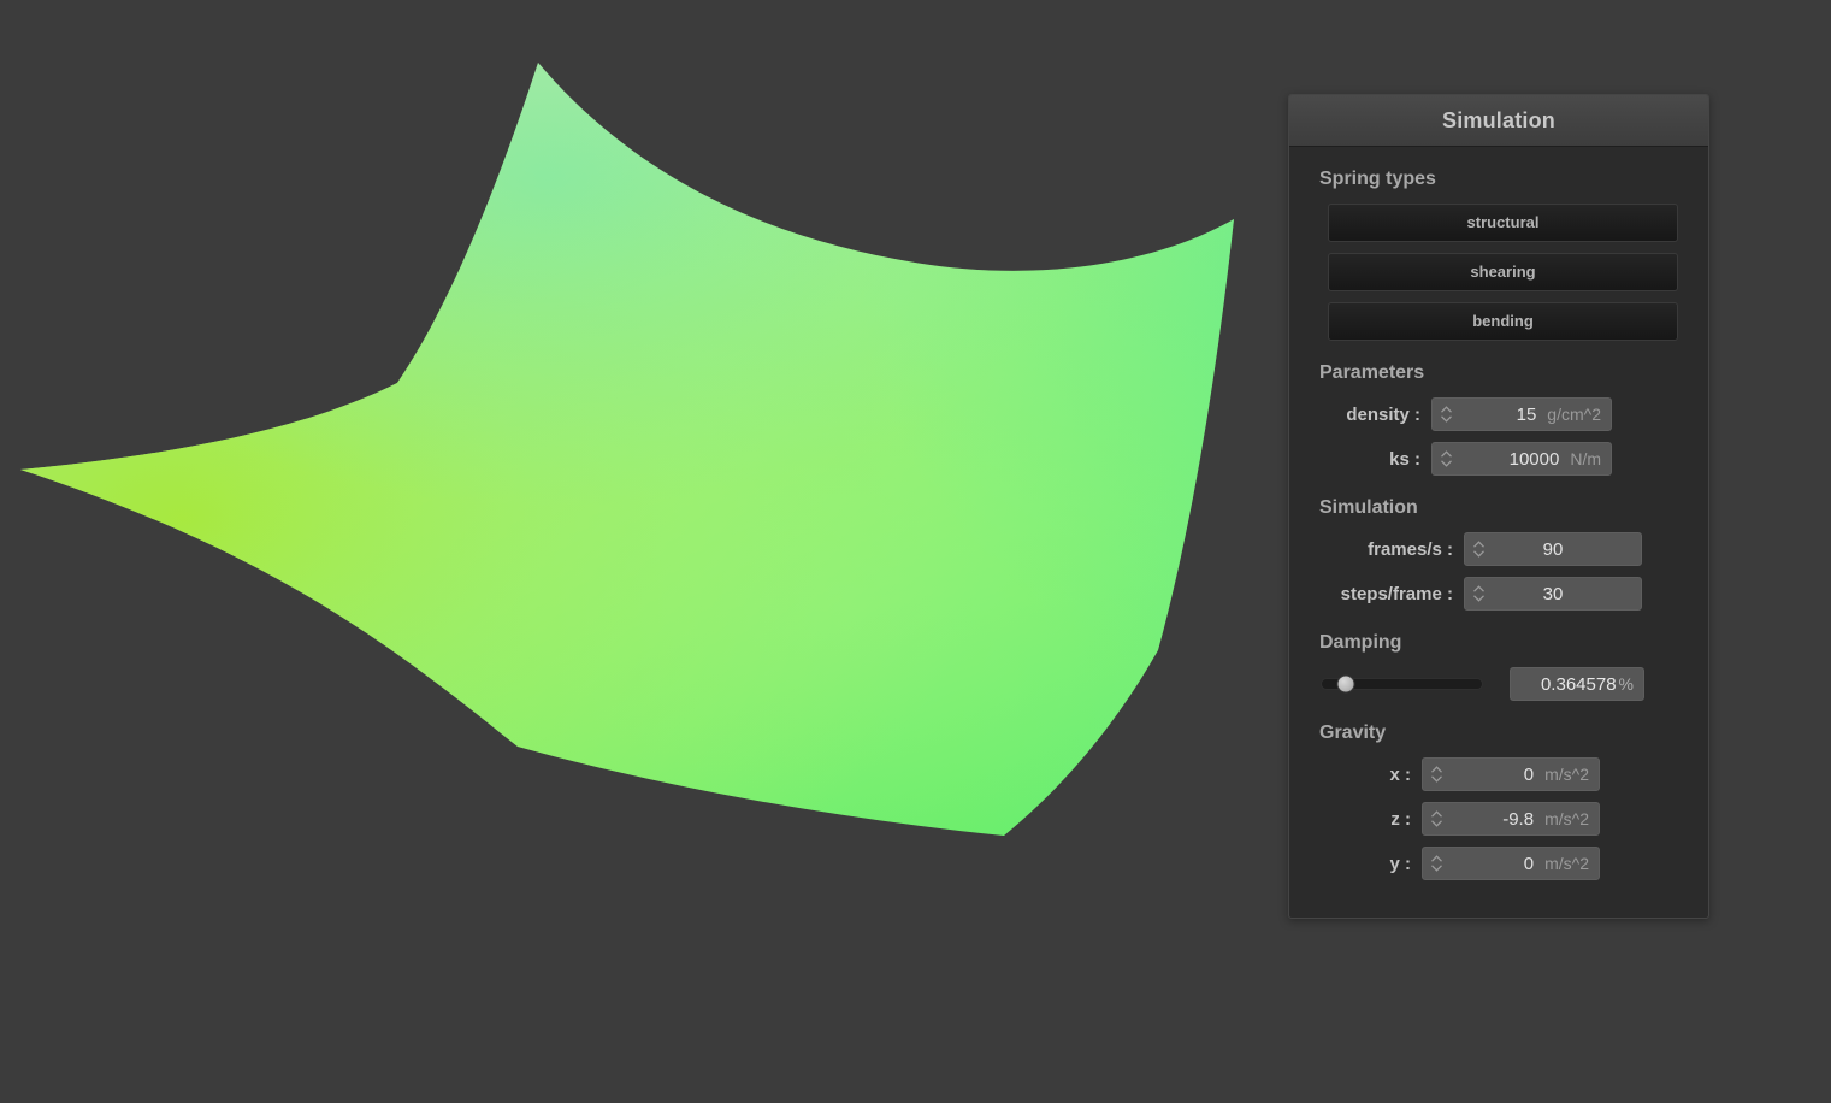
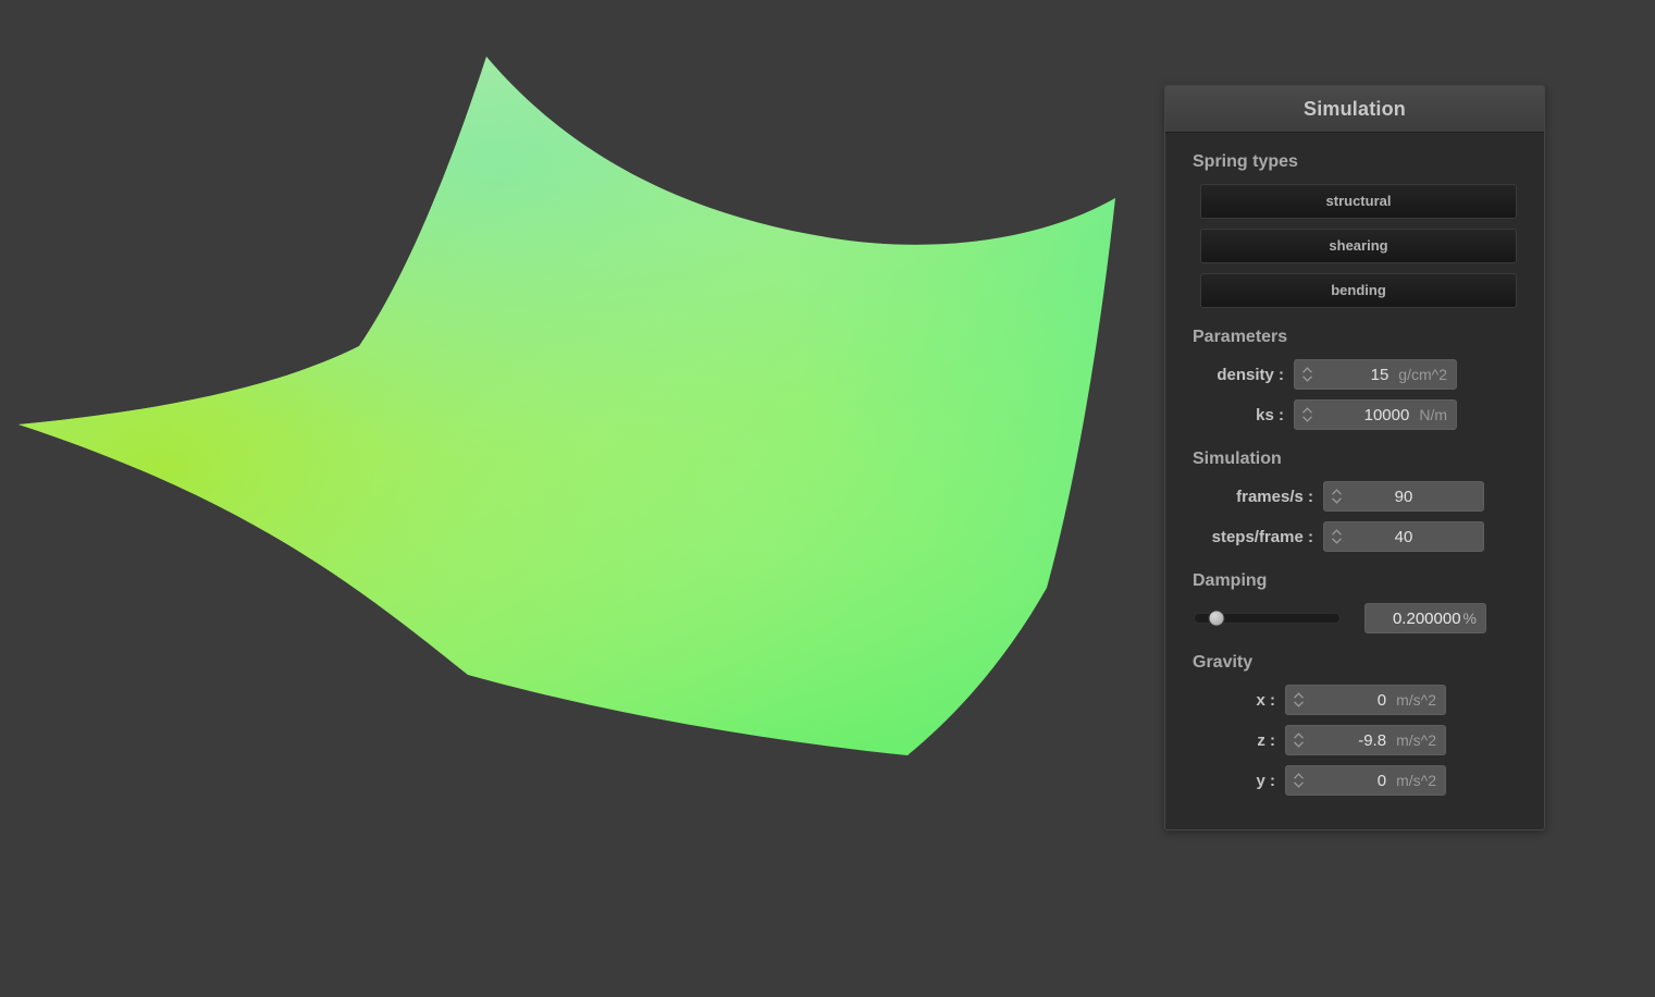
  Simulation
  Spring types
  structural
  shearing
  bending
  Parameters
  density :
  15
  g/cm^2
  ks :
  10000
  N/m
  Simulation
  frames/s :
  90
  steps/frame :
- 30
+ 40
  Damping
- 0.364578
+ 0.200000
  %
  Gravity
  x :
  0
  m/s^2
  z :
  -9.8
  m/s^2
  y :
  0
  m/s^2
